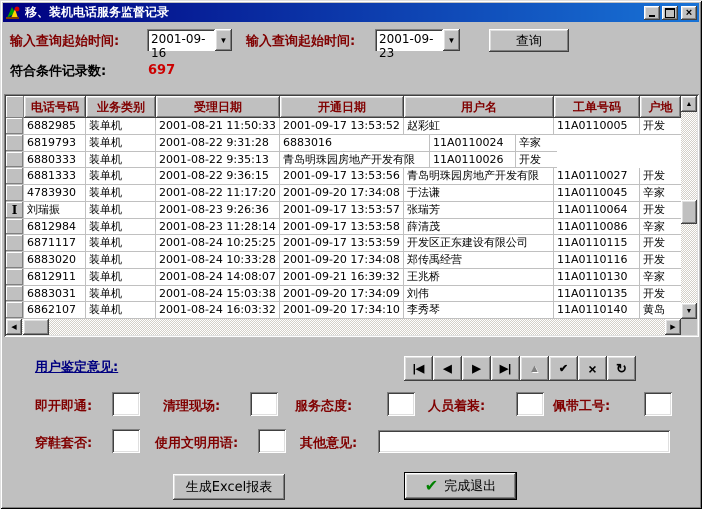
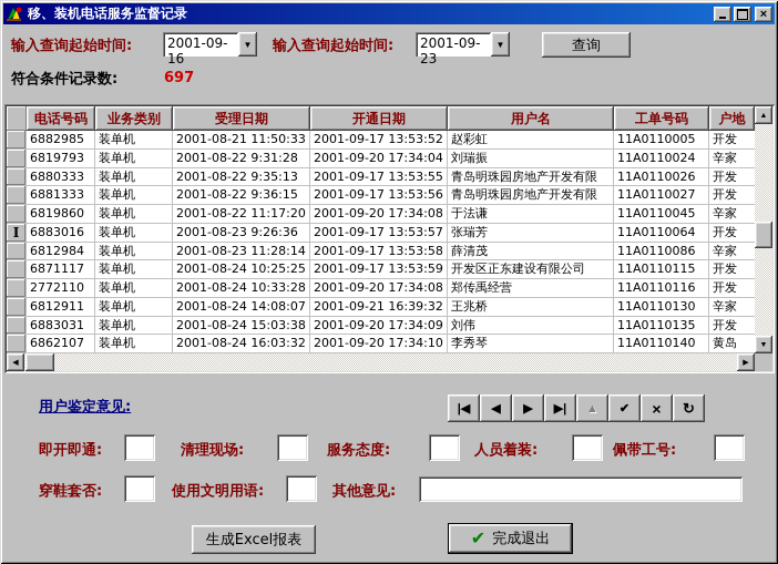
  移、装机电话服务监督记录
  ×
  输入查询起始时间:
  2001-09-16
  ▼
  输入查询起始时间:
  2001-09-23
  ▼
  查询
  符合条件记录数:
  697
  电话号码
  业务类别
  受理日期
  开通日期
  用户名
  工单号码
  户地
  6882985
  装单机
  2001-08-21 11:50:33
  2001-09-17 13:53:52
  赵彩虹
  11A0110005
  开发
  6819793
  装单机
  2001-08-22 9:31:28
+ 2001-09-20 17:34:04
- 6883016
+ 刘瑞振
  11A0110024
  辛家
  6880333
  装单机
  2001-08-22 9:35:13
+ 2001-09-17 13:53:55
  青岛明珠园房地产开发有限
  11A0110026
  开发
  6881333
  装单机
  2001-08-22 9:36:15
  2001-09-17 13:53:56
  青岛明珠园房地产开发有限
  11A0110027
  开发
- 4783930
+ 6819860
  装单机
  2001-08-22 11:17:20
  2001-09-20 17:34:08
  于法谦
  11A0110045
  辛家
  I
- 刘瑞振
+ 6883016
  装单机
  2001-08-23 9:26:36
  2001-09-17 13:53:57
  张瑞芳
  11A0110064
  开发
  6812984
  装单机
  2001-08-23 11:28:14
  2001-09-17 13:53:58
  薛清茂
  11A0110086
  辛家
  6871117
  装单机
  2001-08-24 10:25:25
  2001-09-17 13:53:59
  开发区正东建设有限公司
  11A0110115
  开发
- 6883020
+ 2772110
  装单机
  2001-08-24 10:33:28
  2001-09-20 17:34:08
  郑传禹经营
  11A0110116
  开发
  6812911
  装单机
  2001-08-24 14:08:07
  2001-09-21 16:39:32
  王兆桥
  11A0110130
  辛家
  6883031
  装单机
  2001-08-24 15:03:38
  2001-09-20 17:34:09
  刘伟
  11A0110135
  开发
  6862107
  装单机
  2001-08-24 16:03:32
  2001-09-20 17:34:10
  李秀琴
  11A0110140
  黄岛
  用户鉴定意见:
  |◀
  ◀
  ▶
  ▶|
  ▲
  ✔
  ×
  ↻
  即开即通:
  清理现场:
  服务态度:
  人员着装:
  佩带工号:
  穿鞋套否:
  使用文明用语:
  其他意见:
  生成Excel报表
  ✔
  完成退出
